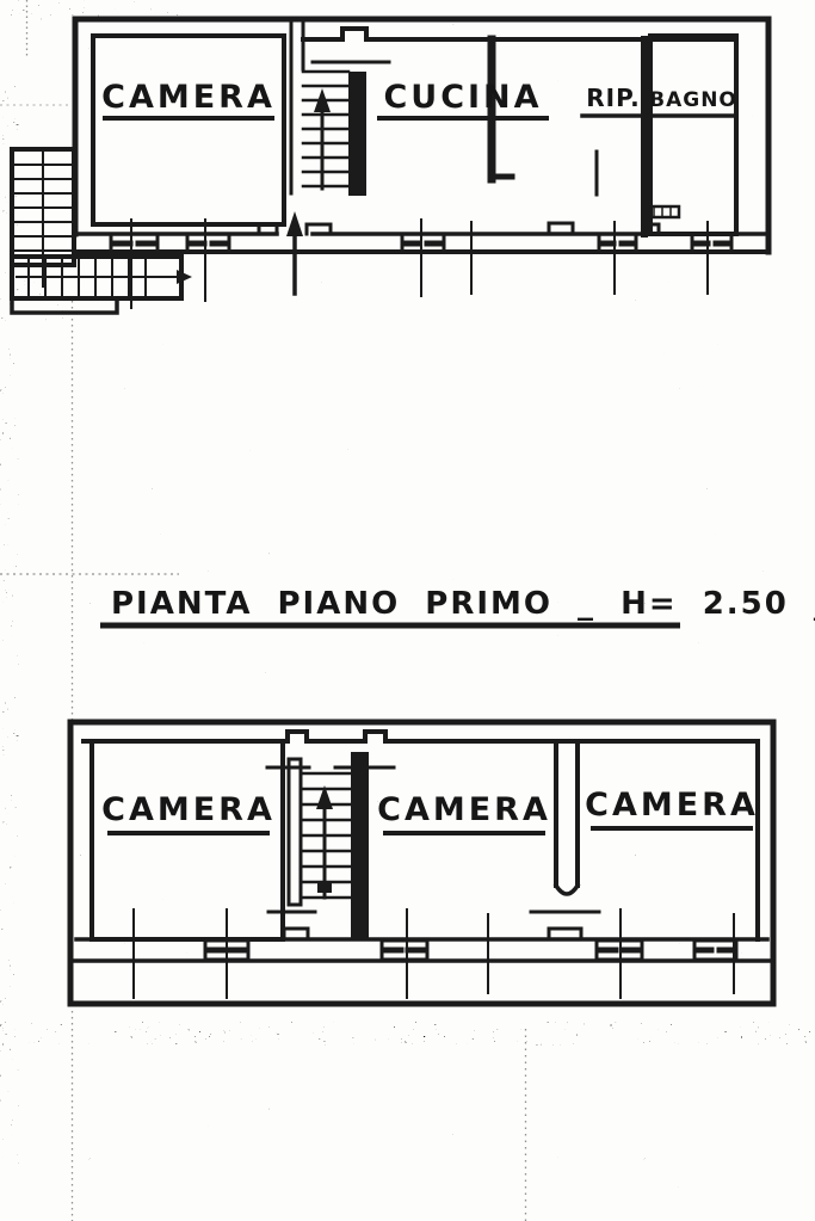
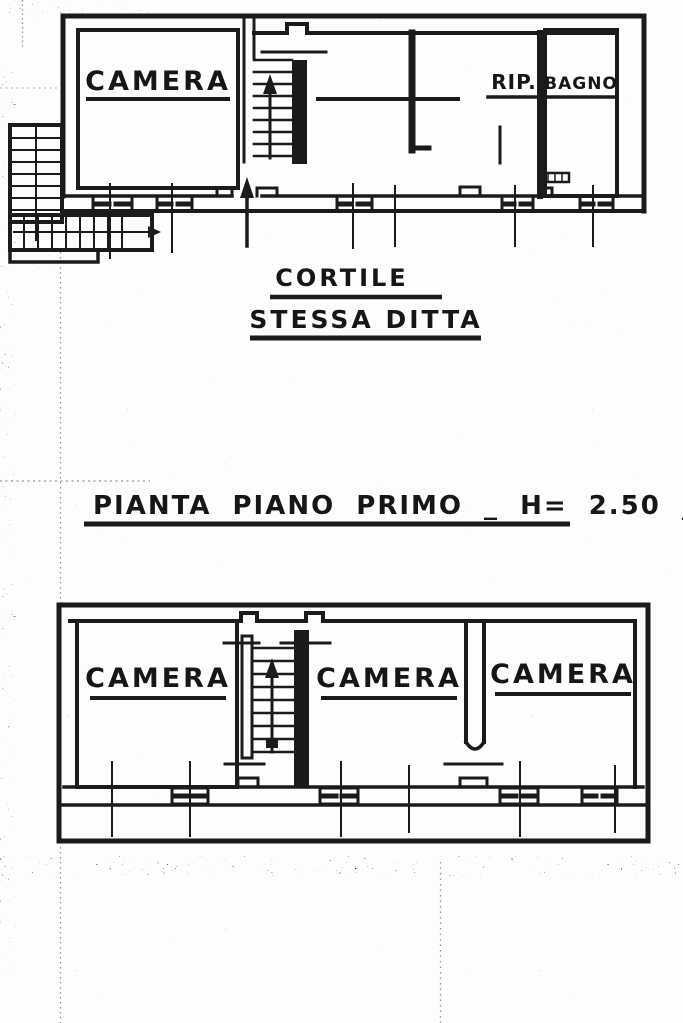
  CAMERA
- CUCINA
  RIP.
  BAGNO
+ CORTILE
+ STESSA DITTA
  PIANTA PIANO PRIMO _ H= 2.50
  CAMERA
  CAMERA
  CAMERA
